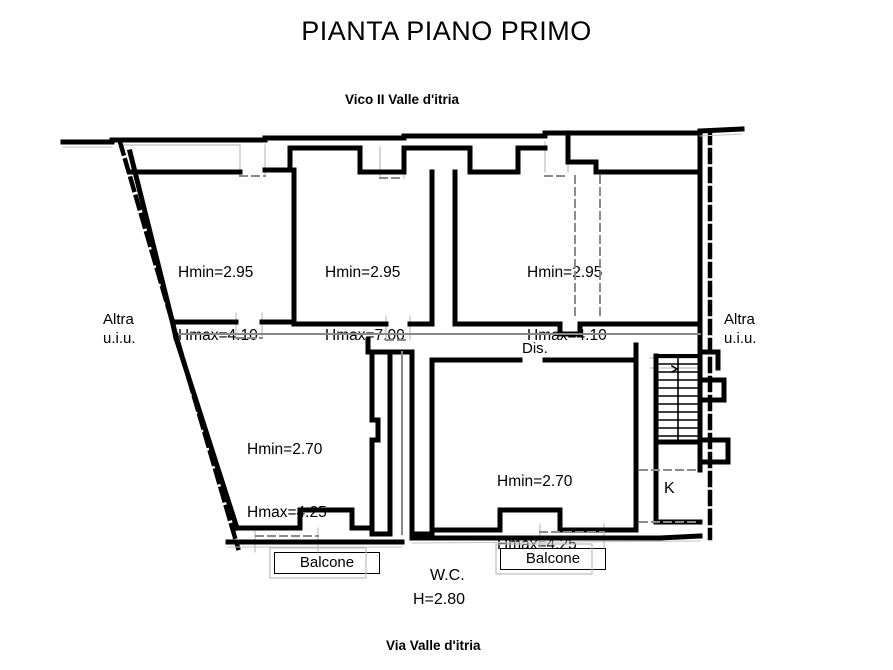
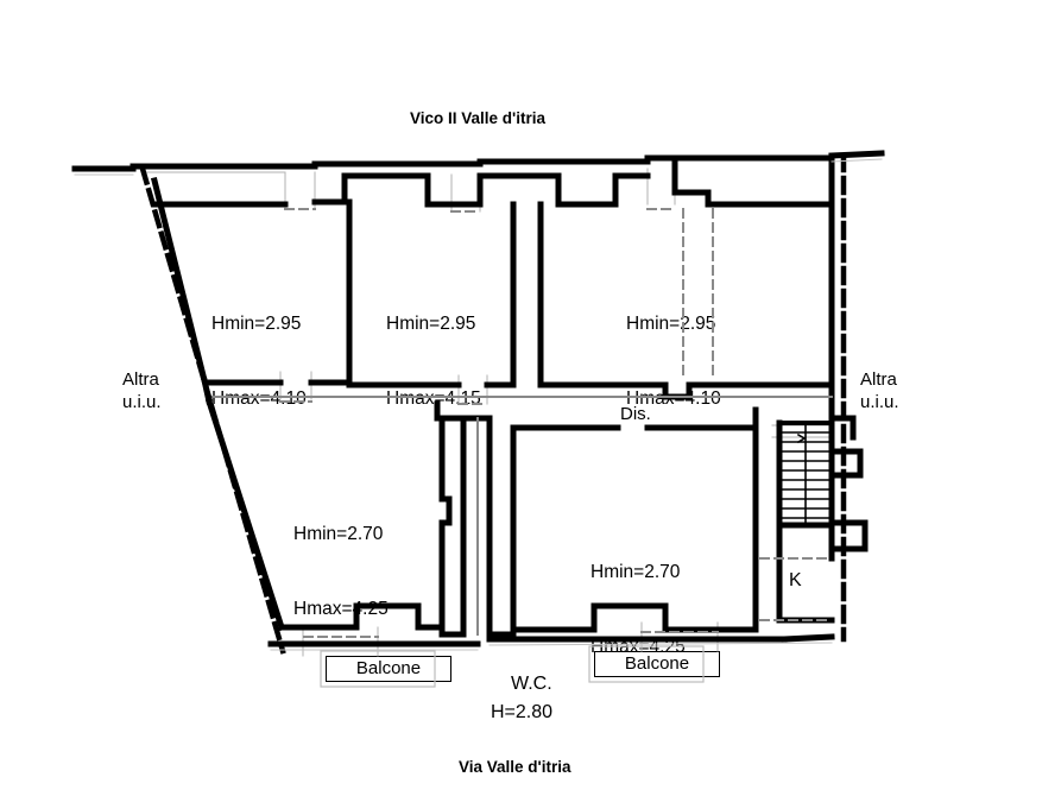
- PIANTA PIANO PRIMO
  Vico II Valle d'itria
  Via Valle d'itria
  Altra
  u.i.u.
  Altra
  u.i.u.
  Hmin=2.95
  Hmax=4.10
  Hmin=2.95
- Hmax=7.00
+ Hmax=4.15
  Hmin=2.95
  Hmin=2.70
  Hmin=2.70
  Dis.
  K
  W.C.
  H=2.80
  Balcone
  Balcone
